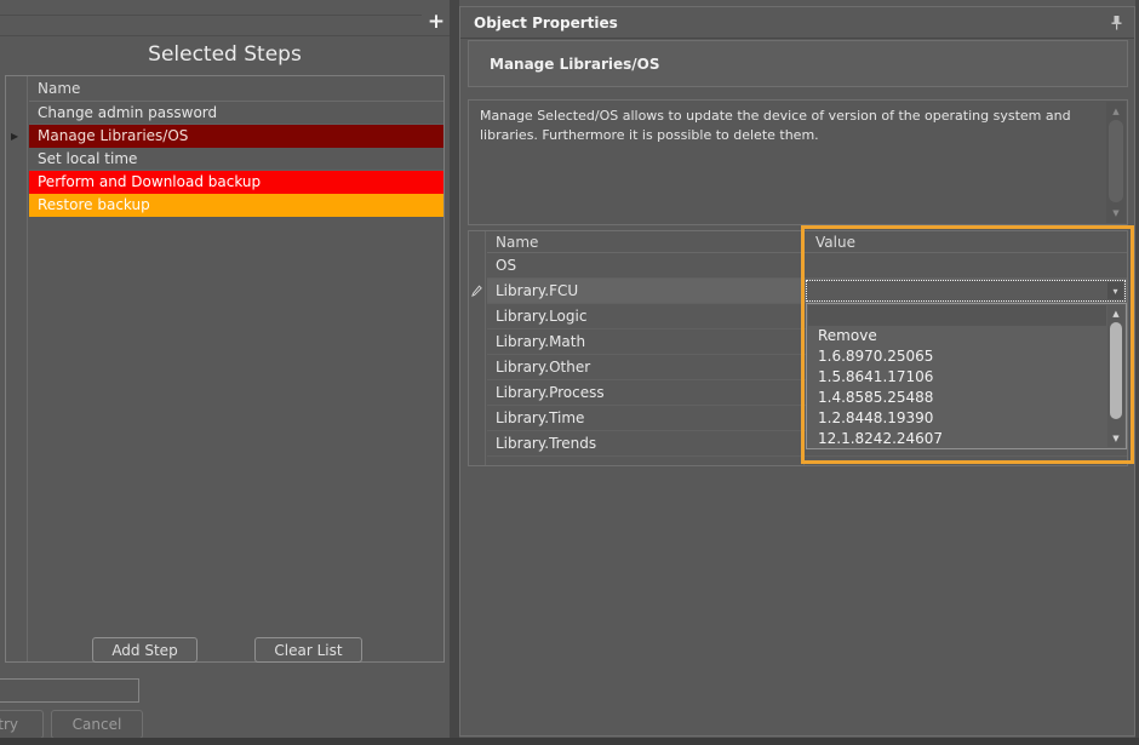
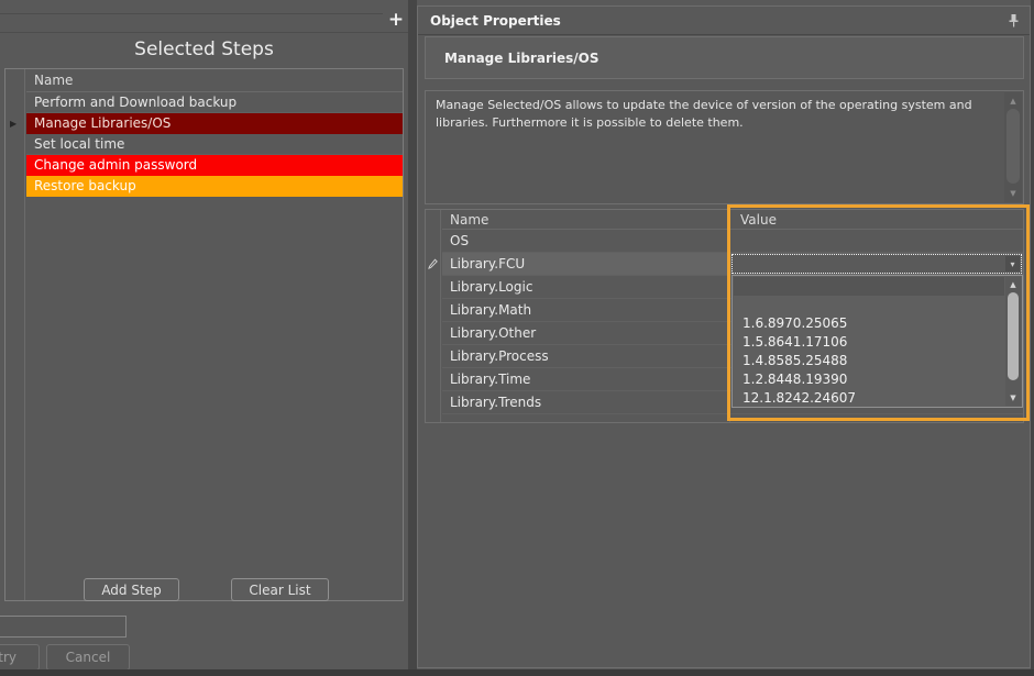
  +
  Selected Steps
  ▶
  Name
- Change admin password
+ Perform and Download backup
  Manage Libraries/OS
  Set local time
- Perform and Download backup
+ Change admin password
  Restore backup
  Add Step
  Clear List
  try
  Cancel
  Object Properties
  Manage Libraries/OS
  Manage Selected/OS allows to update the device of version of the operating system and libraries. Furthermore it is possible to delete them.
  ▲
  ▼
  Name
  Value
  OS
  Library.FCU
  Library.Logic
  Library.Math
  Library.Other
  Library.Process
  Library.Time
  Library.Trends
  ▾
- Remove
  1.6.8970.25065
  1.5.8641.17106
  1.4.8585.25488
  1.2.8448.19390
  12.1.8242.24607
  ▲
  ▼
